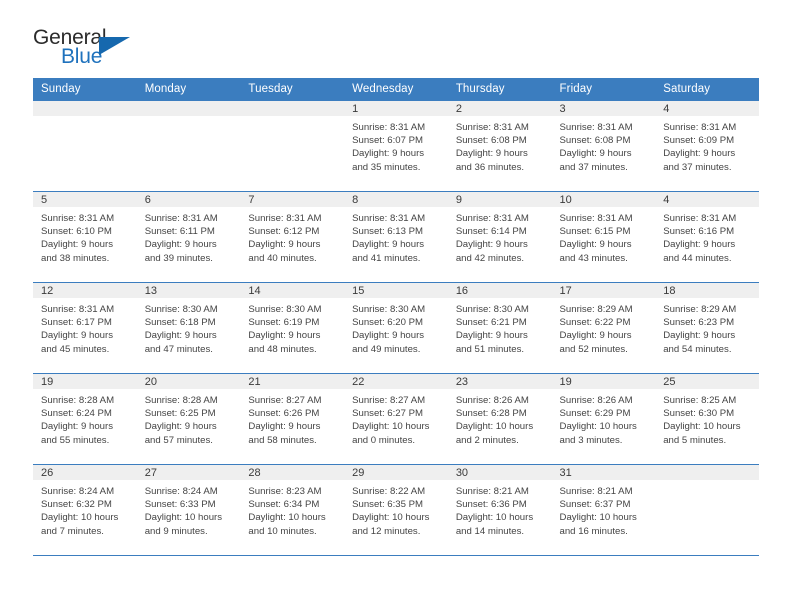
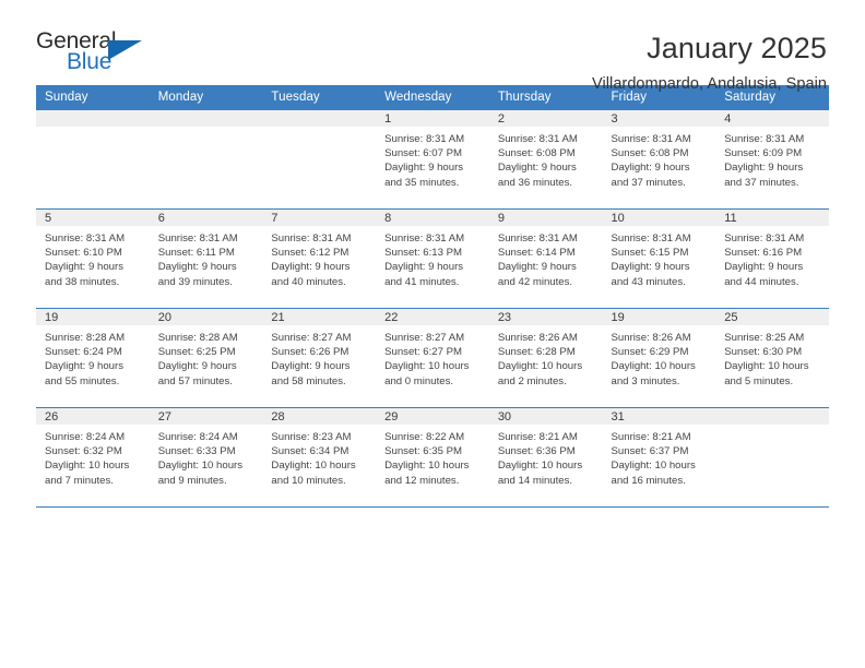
  General
  Blue
+ January 2025
+ Villardompardo, Andalusia, Spain
  Sunday	Monday	Tuesday	Wednesday	Thursday	Friday	Saturday
  			1Sunrise: 8:31 AMSunset: 6:07 PMDaylight: 9 hoursand 35 minutes.	2Sunrise: 8:31 AMSunset: 6:08 PMDaylight: 9 hoursand 36 minutes.	3Sunrise: 8:31 AMSunset: 6:08 PMDaylight: 9 hoursand 37 minutes.	4Sunrise: 8:31 AMSunset: 6:09 PMDaylight: 9 hoursand 37 minutes.
- 5Sunrise: 8:31 AMSunset: 6:10 PMDaylight: 9 hoursand 38 minutes.	6Sunrise: 8:31 AMSunset: 6:11 PMDaylight: 9 hoursand 39 minutes.	7Sunrise: 8:31 AMSunset: 6:12 PMDaylight: 9 hoursand 40 minutes.	8Sunrise: 8:31 AMSunset: 6:13 PMDaylight: 9 hoursand 41 minutes.	9Sunrise: 8:31 AMSunset: 6:14 PMDaylight: 9 hoursand 42 minutes.	10Sunrise: 8:31 AMSunset: 6:15 PMDaylight: 9 hoursand 43 minutes.	4Sunrise: 8:31 AMSunset: 6:16 PMDaylight: 9 hoursand 44 minutes.
+ 5Sunrise: 8:31 AMSunset: 6:10 PMDaylight: 9 hoursand 38 minutes.	6Sunrise: 8:31 AMSunset: 6:11 PMDaylight: 9 hoursand 39 minutes.	7Sunrise: 8:31 AMSunset: 6:12 PMDaylight: 9 hoursand 40 minutes.	8Sunrise: 8:31 AMSunset: 6:13 PMDaylight: 9 hoursand 41 minutes.	9Sunrise: 8:31 AMSunset: 6:14 PMDaylight: 9 hoursand 42 minutes.	10Sunrise: 8:31 AMSunset: 6:15 PMDaylight: 9 hoursand 43 minutes.	11Sunrise: 8:31 AMSunset: 6:16 PMDaylight: 9 hoursand 44 minutes.
- 12Sunrise: 8:31 AMSunset: 6:17 PMDaylight: 9 hoursand 45 minutes.	13Sunrise: 8:30 AMSunset: 6:18 PMDaylight: 9 hoursand 47 minutes.	14Sunrise: 8:30 AMSunset: 6:19 PMDaylight: 9 hoursand 48 minutes.	15Sunrise: 8:30 AMSunset: 6:20 PMDaylight: 9 hoursand 49 minutes.	16Sunrise: 8:30 AMSunset: 6:21 PMDaylight: 9 hoursand 51 minutes.	17Sunrise: 8:29 AMSunset: 6:22 PMDaylight: 9 hoursand 52 minutes.	18Sunrise: 8:29 AMSunset: 6:23 PMDaylight: 9 hoursand 54 minutes.
  19Sunrise: 8:28 AMSunset: 6:24 PMDaylight: 9 hoursand 55 minutes.	20Sunrise: 8:28 AMSunset: 6:25 PMDaylight: 9 hoursand 57 minutes.	21Sunrise: 8:27 AMSunset: 6:26 PMDaylight: 9 hoursand 58 minutes.	22Sunrise: 8:27 AMSunset: 6:27 PMDaylight: 10 hoursand 0 minutes.	23Sunrise: 8:26 AMSunset: 6:28 PMDaylight: 10 hoursand 2 minutes.	19Sunrise: 8:26 AMSunset: 6:29 PMDaylight: 10 hoursand 3 minutes.	25Sunrise: 8:25 AMSunset: 6:30 PMDaylight: 10 hoursand 5 minutes.
  26Sunrise: 8:24 AMSunset: 6:32 PMDaylight: 10 hoursand 7 minutes.	27Sunrise: 8:24 AMSunset: 6:33 PMDaylight: 10 hoursand 9 minutes.	28Sunrise: 8:23 AMSunset: 6:34 PMDaylight: 10 hoursand 10 minutes.	29Sunrise: 8:22 AMSunset: 6:35 PMDaylight: 10 hoursand 12 minutes.	30Sunrise: 8:21 AMSunset: 6:36 PMDaylight: 10 hoursand 14 minutes.	31Sunrise: 8:21 AMSunset: 6:37 PMDaylight: 10 hoursand 16 minutes.
